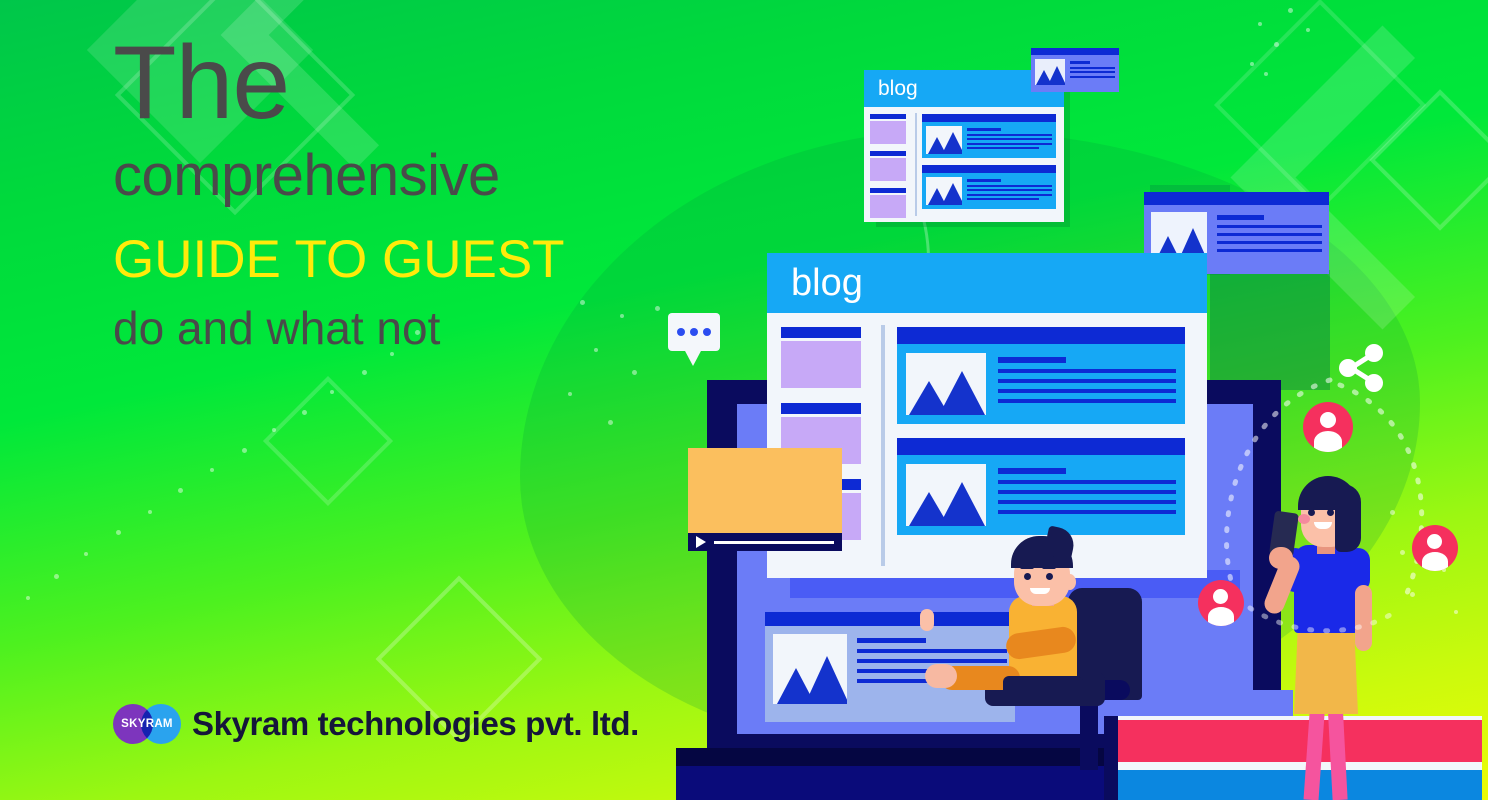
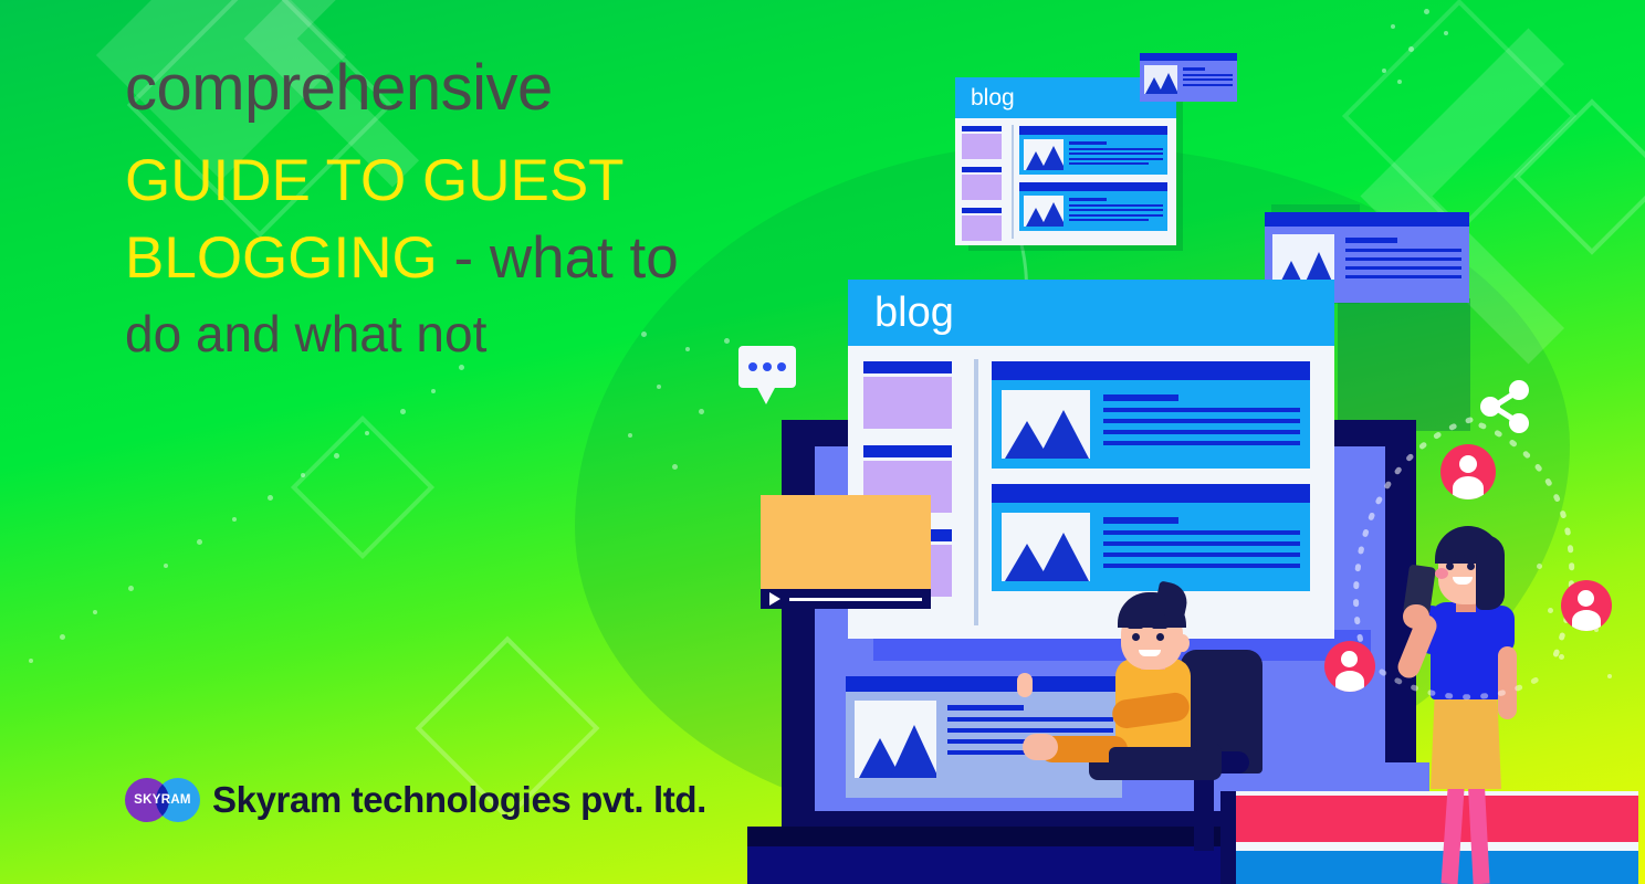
- The
  comprehensive
  GUIDE TO GUEST
+ BLOGGING - what to
  do and what not
  SKYRAM
  Skyram technologies pvt. ltd.
  blog
  blog
